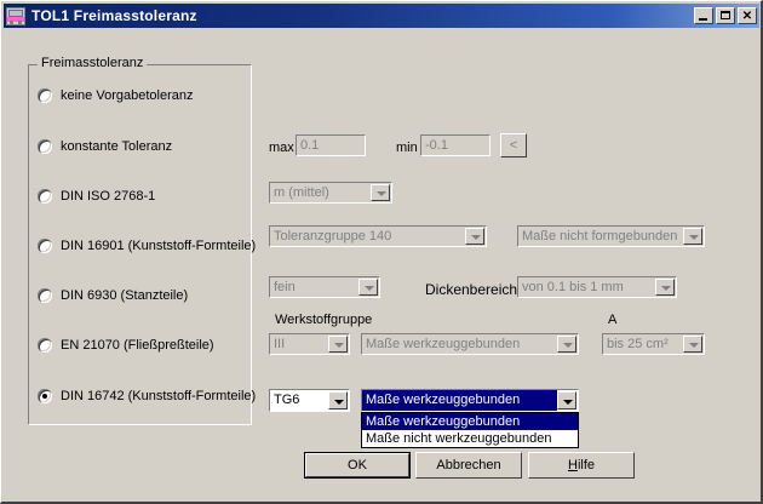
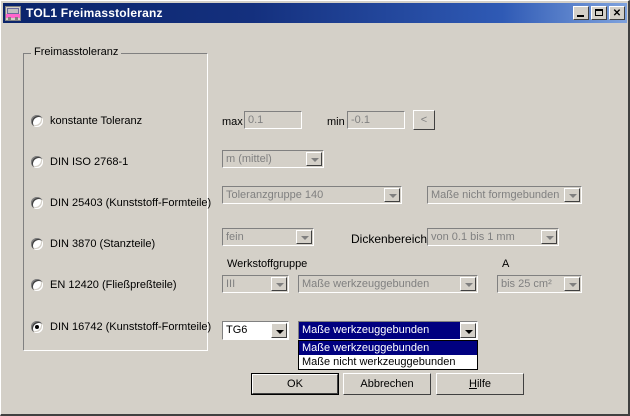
  TOL1 Freimasstoleranz
  ✕
  Freimasstoleranz
- keine Vorgabetoleranz
  konstante Toleranz
  DIN ISO 2768-1
- DIN 16901 (Kunststoff-Formteile)
+ DIN 25403 (Kunststoff-Formteile)
- DIN 6930 (Stanzteile)
+ DIN 3870 (Stanzteile)
- EN 21070 (Fließpreßteile)
+ EN 12420 (Fließpreßteile)
  DIN 16742 (Kunststoff-Formteile)
  max
  0.1
  min
  -0.1
  <
  m (mittel)
  Toleranzgruppe 140
  Maße nicht formgebunden
  fein
  Dickenbereich
  von 0.1 bis 1 mm
  Werkstoffgruppe
  A
  III
  Maße werkzeuggebunden
  bis 25 cm²
  TG6
  Maße werkzeuggebunden
  Maße werkzeuggebunden
  Maße nicht werkzeuggebunden
  OK
  Abbrechen
  Hilfe
